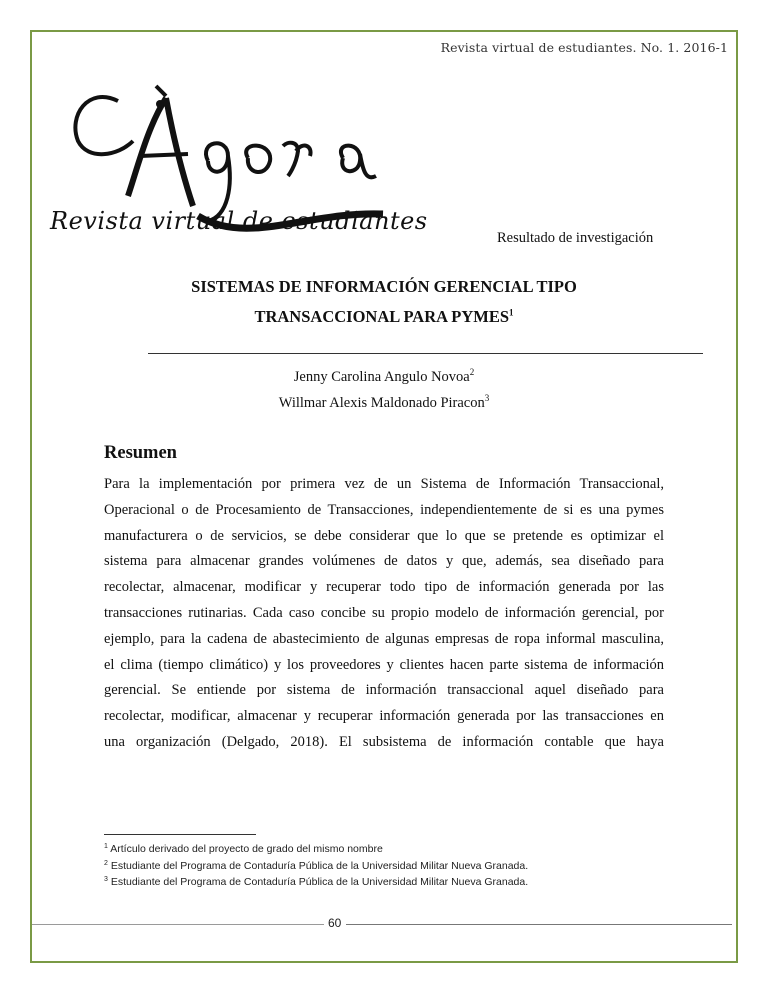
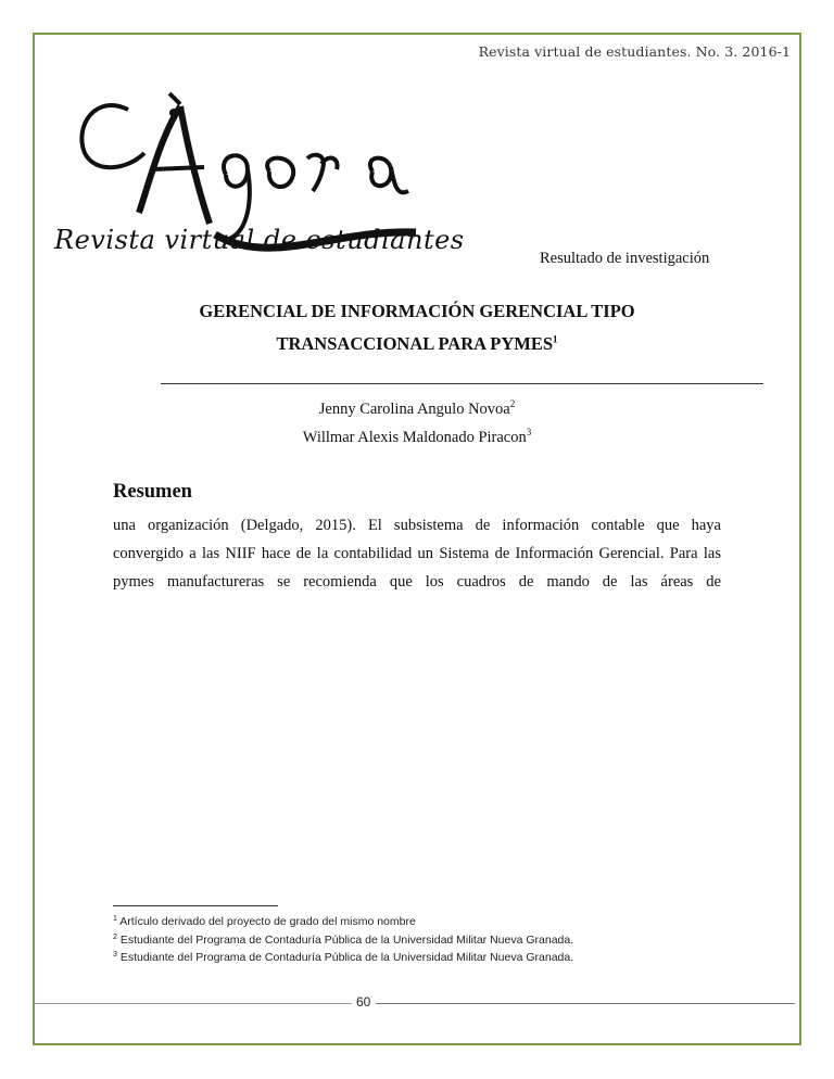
- Revista virtual de estudiantes. No. 1. 2016-1
+ Revista virtual de estudiantes. No. 3. 2016-1
  Revista virtual de estudiantes
  Resultado de investigación
- SISTEMAS DE INFORMACIÓN GERENCIAL TIPO
+ GERENCIAL DE INFORMACIÓN GERENCIAL TIPO
  TRANSACCIONAL PARA PYMES1
  Jenny Carolina Angulo Novoa2
  Willmar Alexis Maldonado Piracon3
  Resumen
- Para la implementación por primera vez de un Sistema de Información Transaccional,
- Operacional o de Procesamiento de Transacciones, independientemente de si es una pymes
- manufacturera o de servicios, se debe considerar que lo que se pretende es optimizar el
- sistema para almacenar grandes volúmenes de datos y que, además, sea diseñado para
- recolectar, almacenar, modificar y recuperar todo tipo de información generada por las
- transacciones rutinarias. Cada caso concibe su propio modelo de información gerencial, por
- ejemplo, para la cadena de abastecimiento de algunas empresas de ropa informal masculina,
- el clima (tiempo climático) y los proveedores y clientes hacen parte sistema de información
- gerencial. Se entiende por sistema de información transaccional aquel diseñado para
- recolectar, modificar, almacenar y recuperar información generada por las transacciones en
- una organización (Delgado, 2018). El subsistema de información contable que haya
+ una organización (Delgado, 2015). El subsistema de información contable que haya
+ convergido a las NIIF hace de la contabilidad un Sistema de Información Gerencial. Para las
+ pymes manufactureras se recomienda que los cuadros de mando de las áreas de
  Artículo derivado del proyecto de grado del mismo nombre
  Estudiante del Programa de Contaduría Pública de la Universidad Militar Nueva Granada.
  Estudiante del Programa de Contaduría Pública de la Universidad Militar Nueva Granada.
  60
